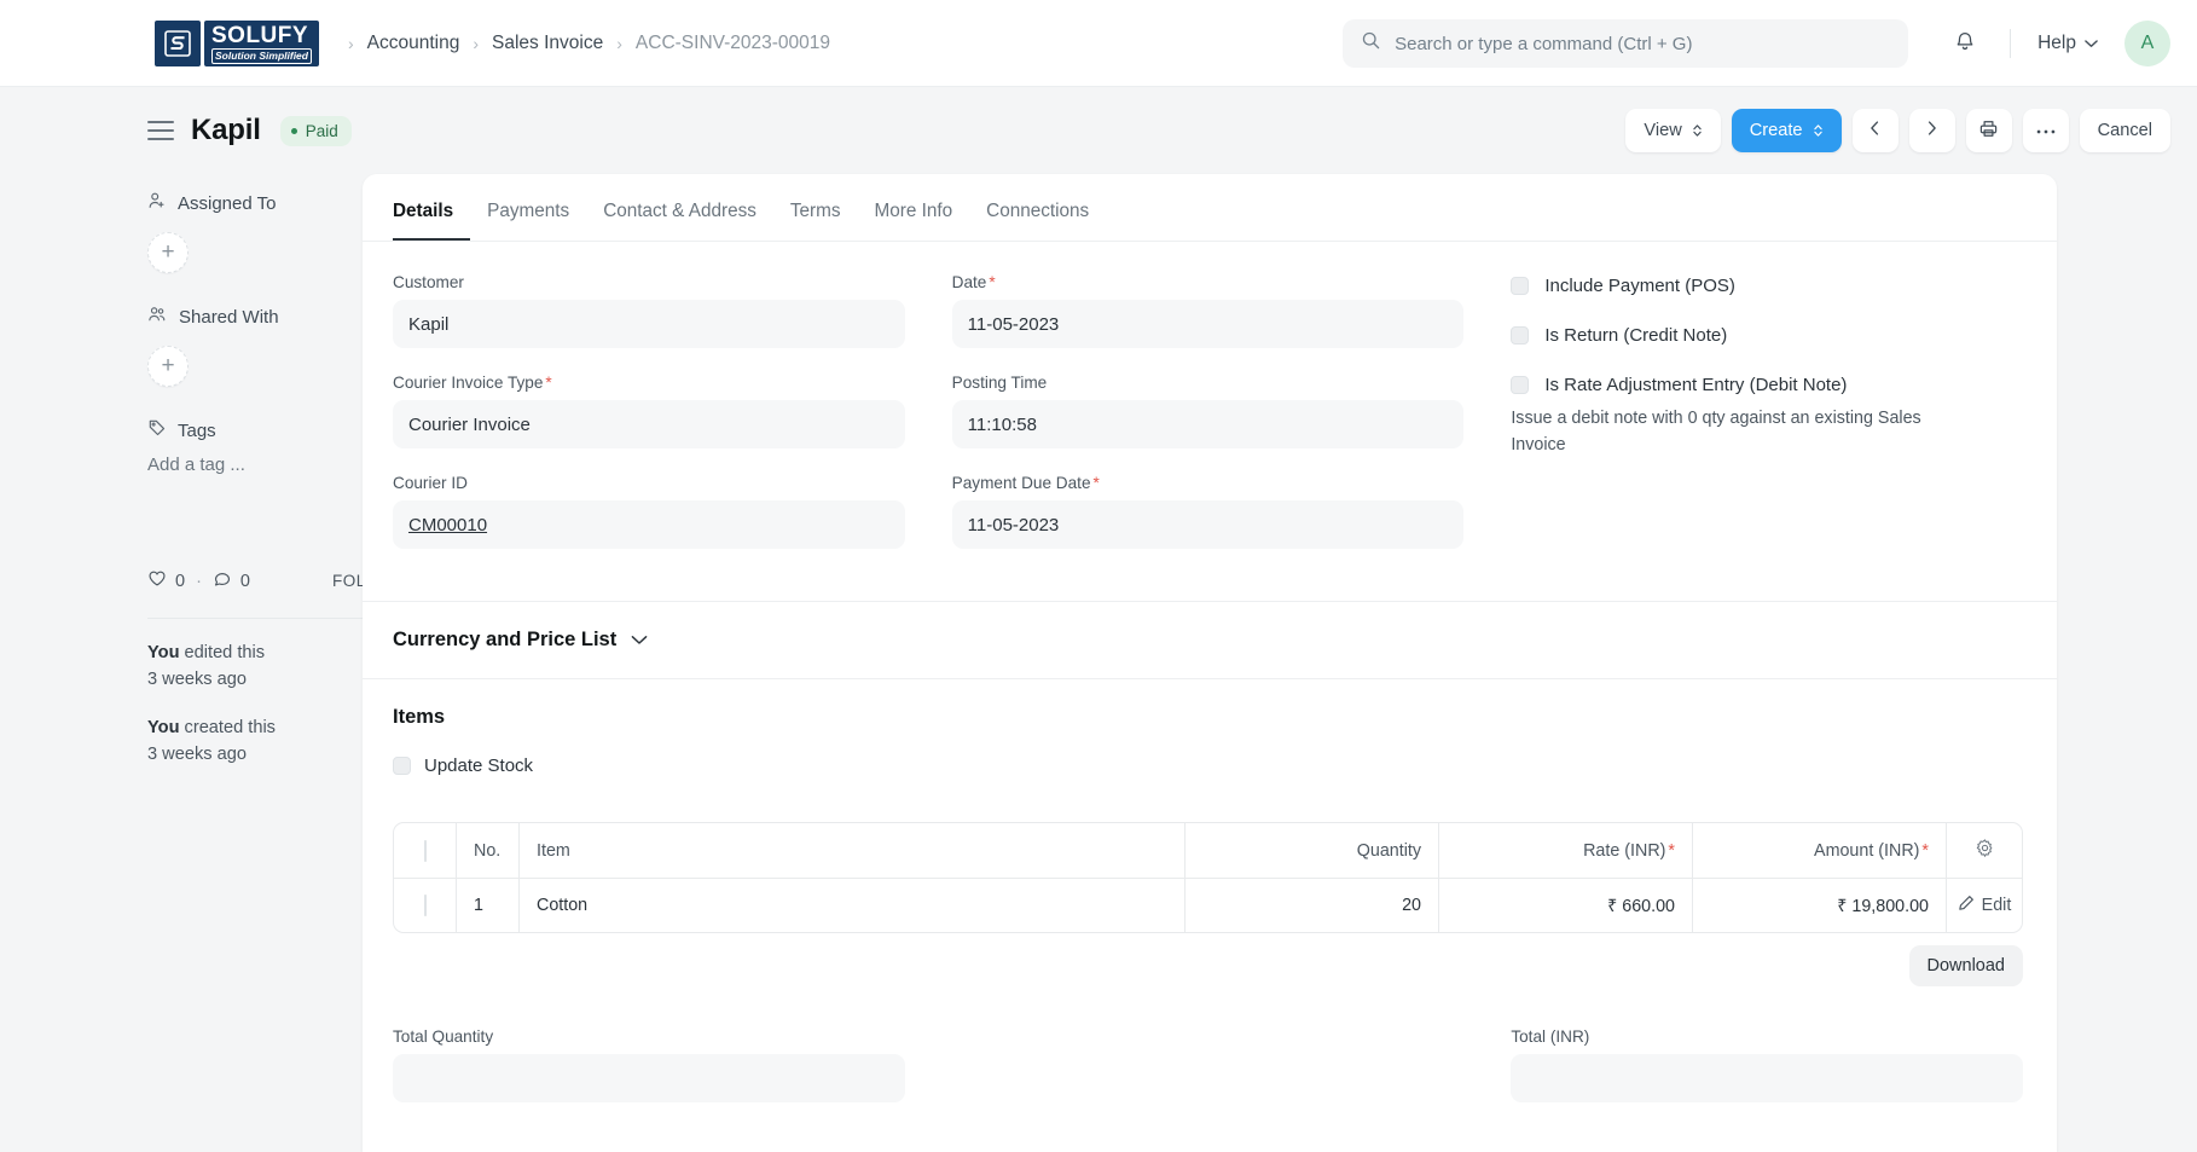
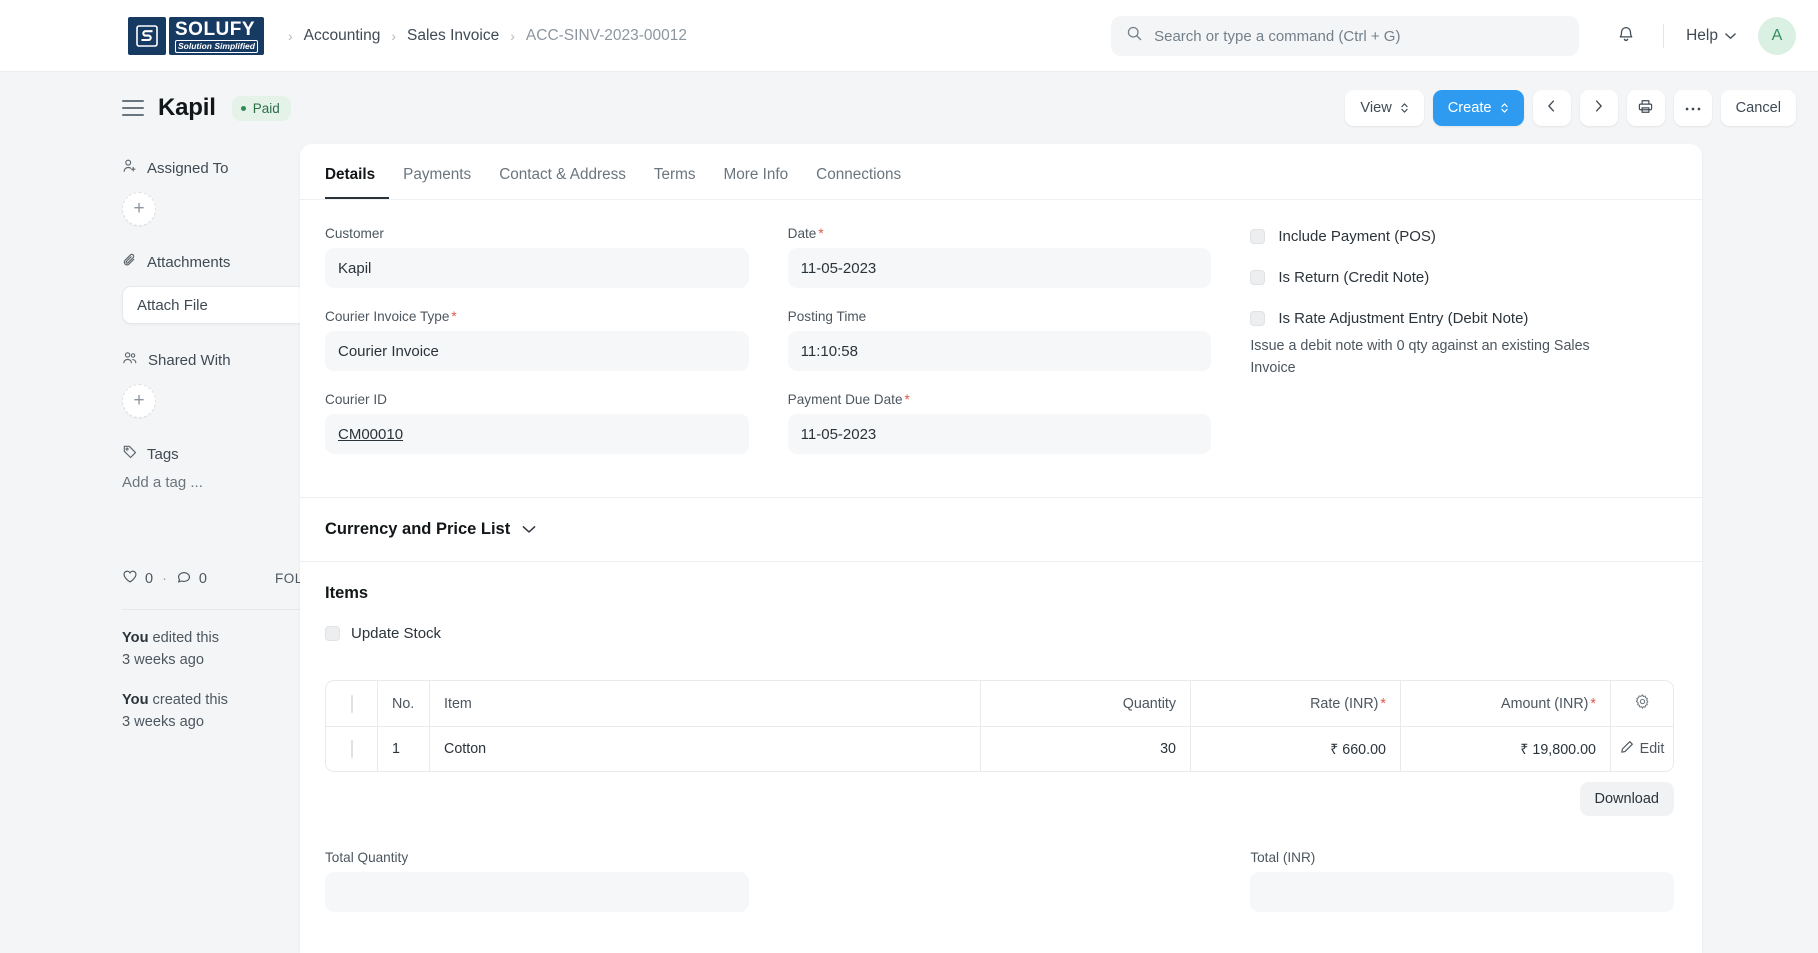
  SOLUFY
  Solution Simplified
  ›
  Accounting
  ›
  Sales Invoice
  ›
- ACC-SINV-2023-00019
+ ACC-SINV-2023-00012
  Search or type a command (Ctrl + G)
  Help
  A
  Kapil
  Paid
  View
  Create
  Cancel
  Assigned To
  +
+ Attachments
+ Attach File
  Shared With
  +
  Tags
  Add a tag ...
  0
  ·
  0
  You edited this
  3 weeks ago
  You created this
  3 weeks ago
  Details
  Payments
  Contact & Address
  Terms
  More Info
  Connections
  Customer
  Kapil
  Courier Invoice Type *
  Courier Invoice
  Courier ID
  CM00010
  Date *
  11-05-2023
  Posting Time
  11:10:58
  Payment Due Date *
  11-05-2023
  Include Payment (POS)
  Is Return (Credit Note)
  Is Rate Adjustment Entry (Debit Note)
  Issue a debit note with 0 qty against an existing Sales Invoice
  Currency and Price List
  Items
  Update Stock
  	No.	Item	Quantity	Rate (INR) *	Amount (INR) *
- 	1	Cotton	20	₹ 660.00	₹ 19,800.00	Edit
+ 	1	Cotton	30	₹ 660.00	₹ 19,800.00	Edit
  Download
  Total Quantity
  Total (INR)
